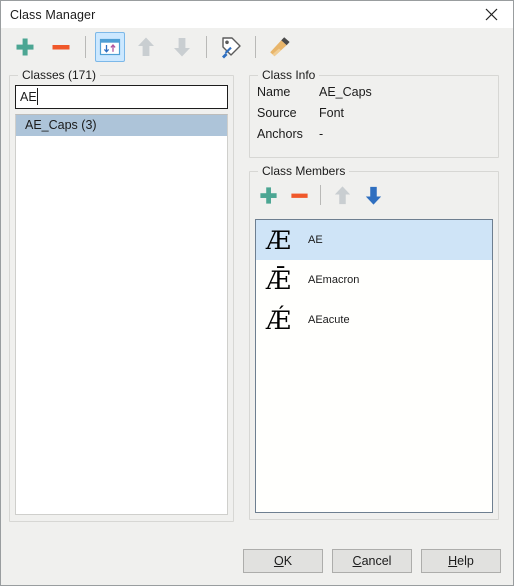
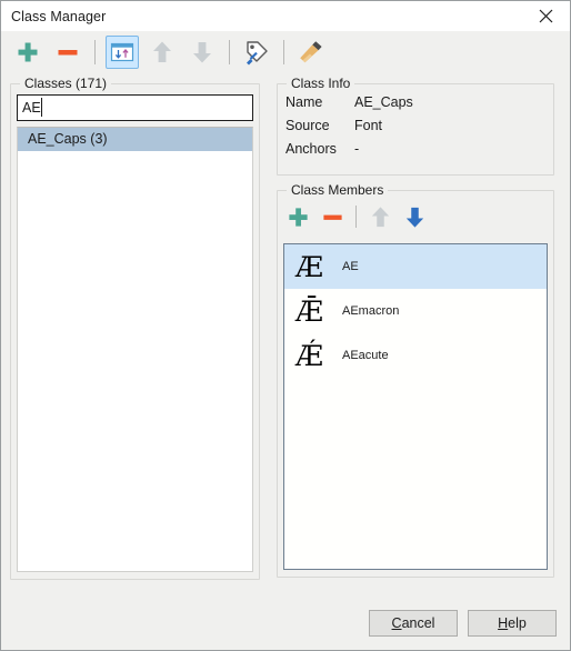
  Class Manager
  Classes (171)
  AE
  AE_Caps (3)
  Class Info
  Name
  AE_Caps
  Source
  Font
  Anchors
  -
  Class Members
  Æ
  AE
  Ǣ
  AEmacron
  Ǽ
  AEacute
- OK
  Cancel
  Help
